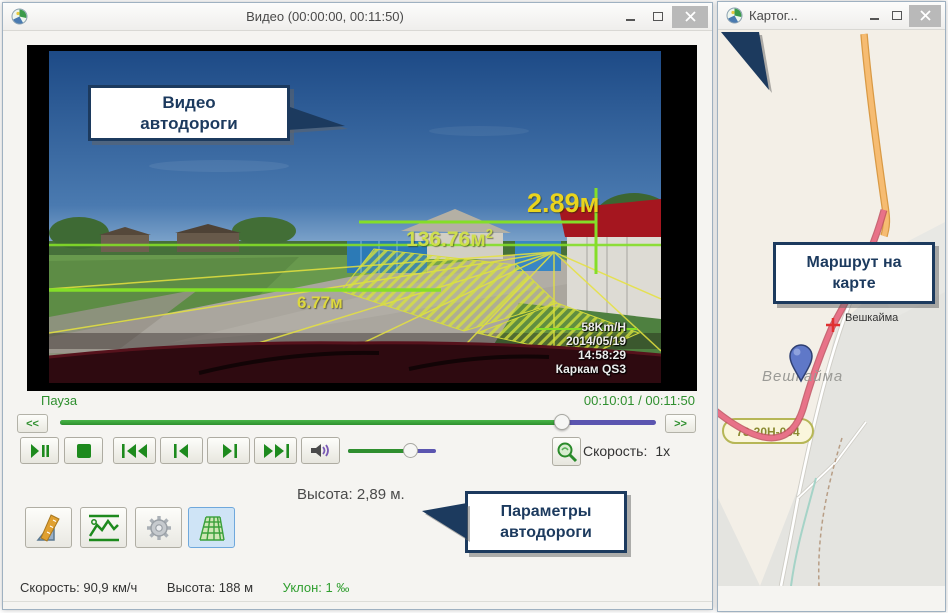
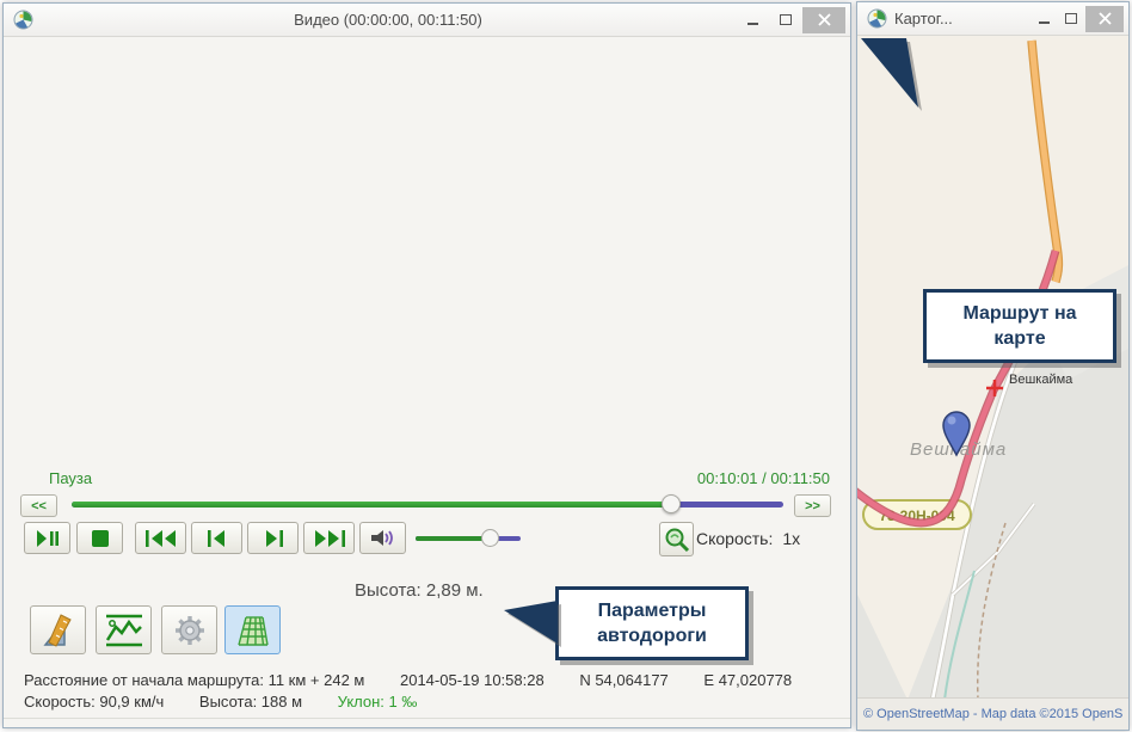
  Видео (00:00:00, 00:11:50)
- 2.89м
- 136.76м2
- 6.77м
- 58Km/H
- 2014/05/19
- 14:58:29
- Каркам QS3
- Видео автодороги
  Пауза
  00:10:01 / 00:11:50
  <<
  >>
  Скорость: 1x
  Высота: 2,89 м.
  Параметры автодороги
+ Расстояние от начала маршрута: 11 км + 242 м 2014-05-19 10:58:28 N 54,064177 E 47,020778
  Скорость: 90,9 км/ч Высота: 188 м Уклон: 1 ‰
  Картог...
  720Н-04
  Вешкайма
  Вешайма
  Маршрут на карте
+ © OpenStreetMap - Map data ©2015 OpenS
